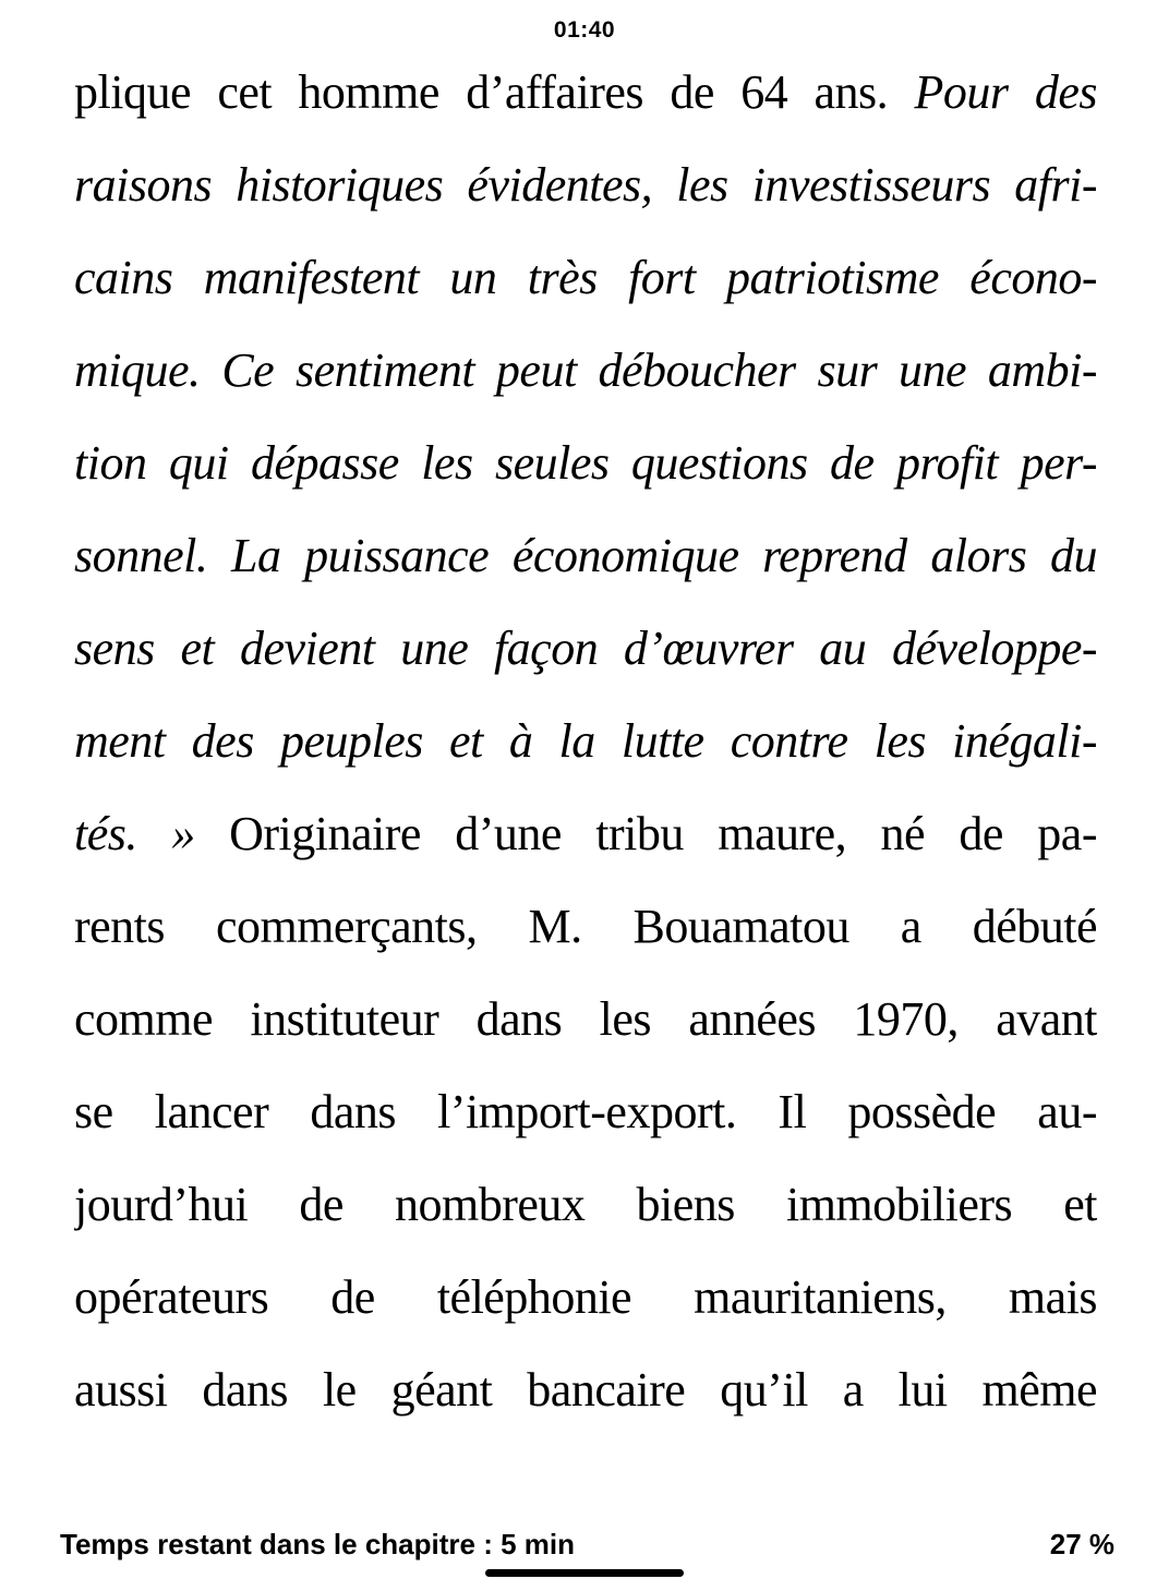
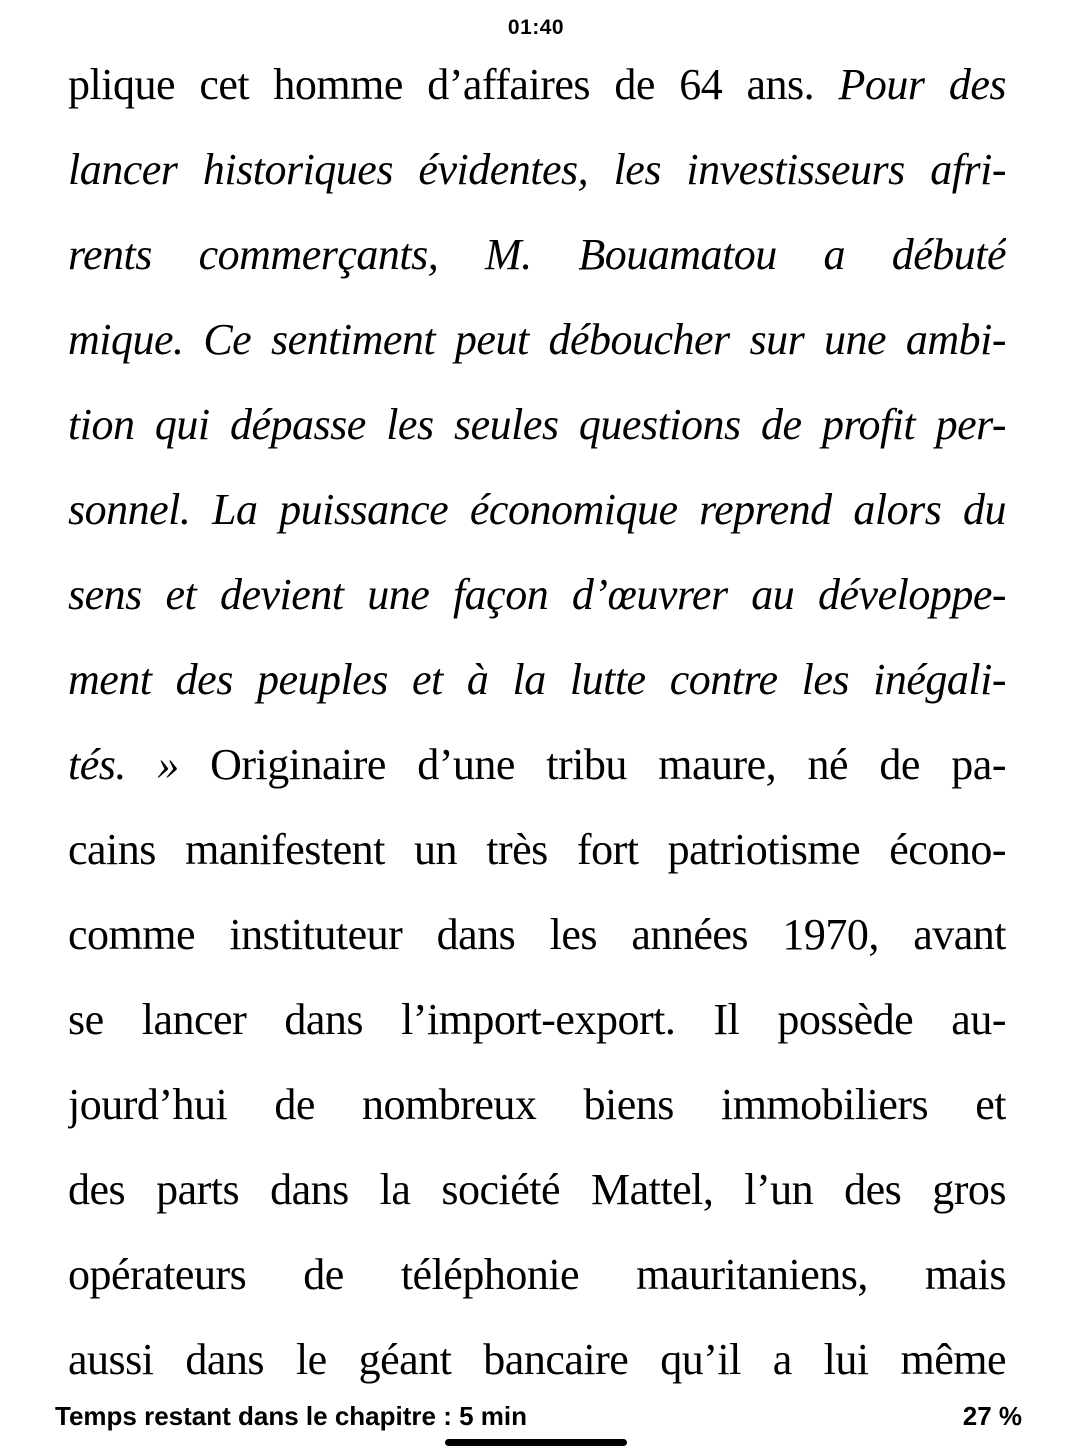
  01:40
  plique cet homme d’affaires de 64 ans. Pour des
- raisons historiques évidentes, les investisseurs afri-
+ lancer historiques évidentes, les investisseurs afri-
- cains manifestent un très fort patriotisme écono-
+ rents commerçants, M. Bouamatou a débuté
  mique. Ce sentiment peut déboucher sur une ambi-
  tion qui dépasse les seules questions de profit per-
  sonnel. La puissance économique reprend alors du
  sens et devient une façon d’œuvrer au développe-
  ment des peuples et à la lutte contre les inégali-
  tés. » Originaire d’une tribu maure, né de pa-
- rents commerçants, M. Bouamatou a débuté
+ cains manifestent un très fort patriotisme écono-
  comme instituteur dans les années 1970, avant
  se lancer dans l’import-export. Il possède au-
  jourd’hui de nombreux biens immobiliers et
+ des parts dans la société Mattel, l’un des gros
  opérateurs de téléphonie mauritaniens, mais
  aussi dans le géant bancaire qu’il a lui même
  Temps restant dans le chapitre : 5 min
  27 %
